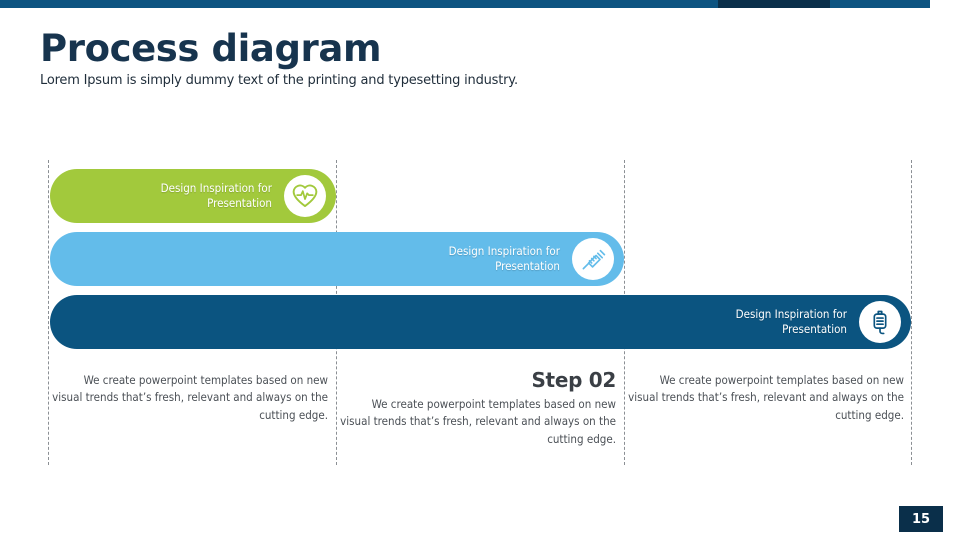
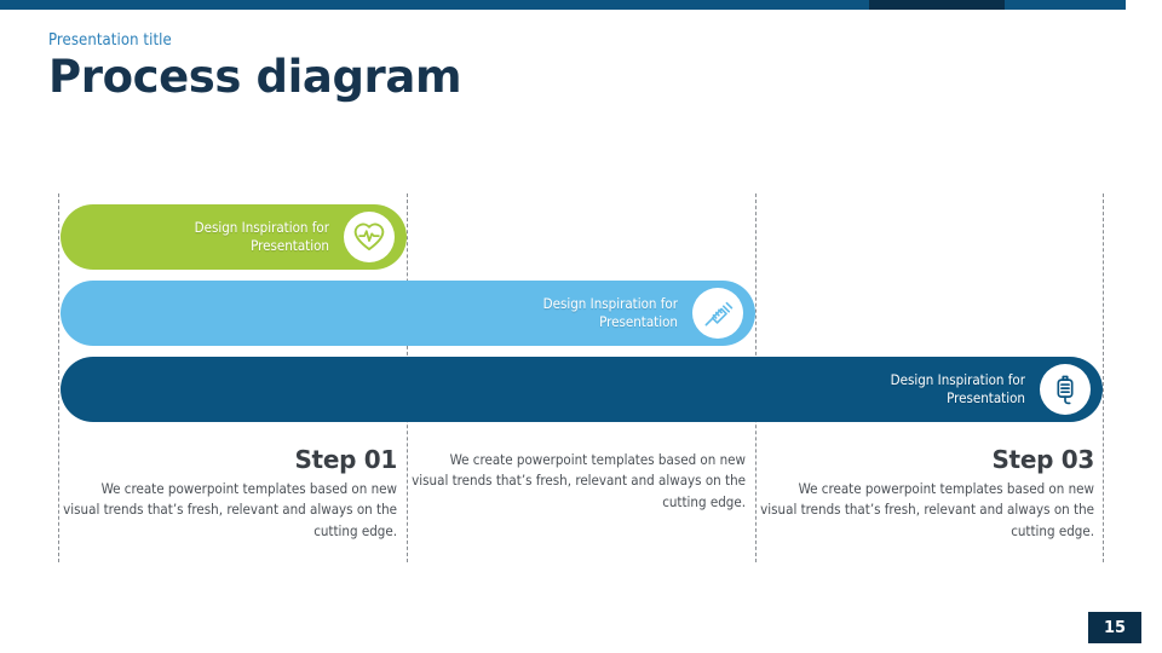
+ Presentation title
  Process diagram
- Lorem Ipsum is simply dummy text of the printing and typesetting industry.
  Design Inspiration for
  Presentation
  Design Inspiration for
  Presentation
  Design Inspiration for
  Presentation
+ Step 01
  We create powerpoint templates based on new visual trends that’s fresh, relevant and always on the cutting edge.
- Step 02
  We create powerpoint templates based on new visual trends that’s fresh, relevant and always on the cutting edge.
+ Step 03
  We create powerpoint templates based on new visual trends that’s fresh, relevant and always on the cutting edge.
  15
